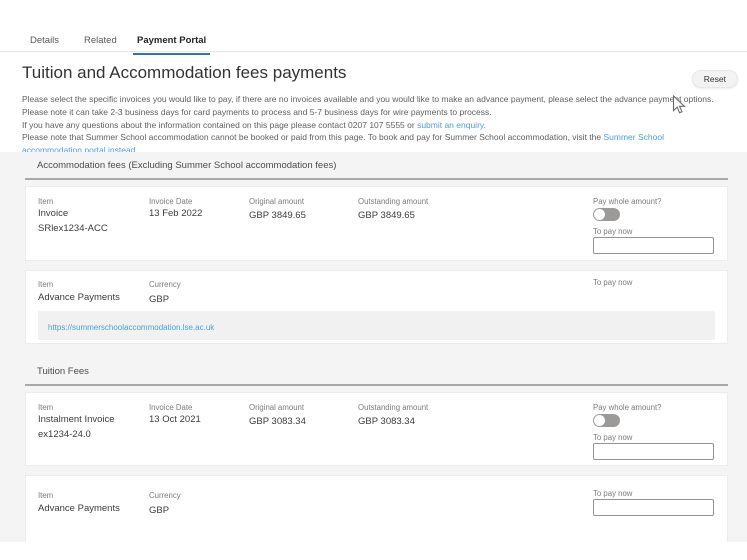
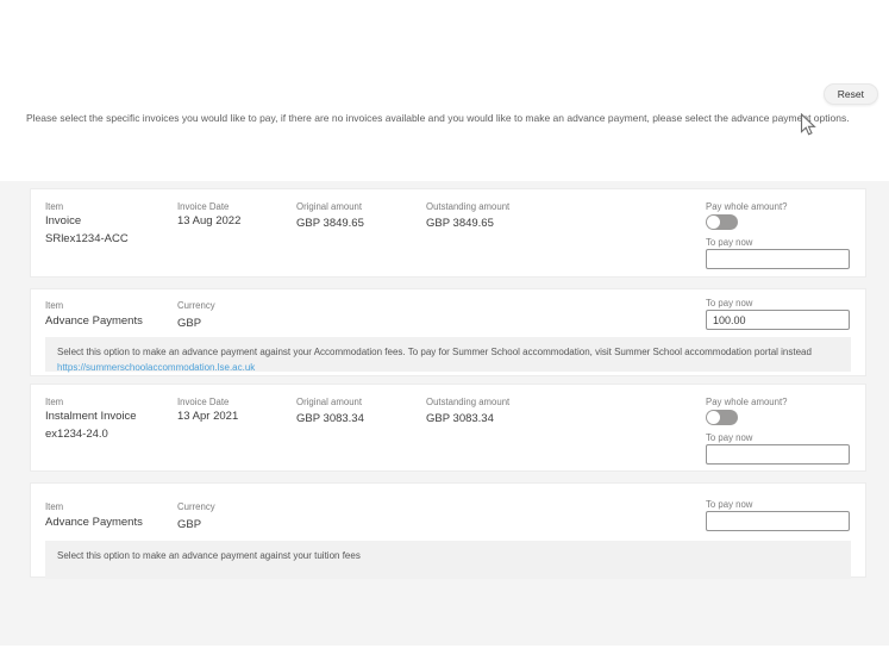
- Details
- Related
- Payment Portal
- Tuition and Accommodation fees payments
  Reset
  Please select the specific invoices you would like to pay, if there are no invoices available and you would like to make an advance payment, please select the advance paymet options.
- Please note it can take 2-3 business days for card payments to process and 5-7 business days for wire payments to process.
- If you have any questions about the information contained on this page please contact 0207 107 5555 or submit an enquiry.
- Please note that Summer School accommodation cannot be booked or paid from this page. To book and pay for Summer School accommodation, visit the Summer School accommodation portal instead.
- Accommodation fees (Excluding Summer School accommodation fees)
  Item
  Invoice Date
  Original amount
  Outstanding amount
  Pay whole amount?
  Invoice
  SRlex1234-ACC
- 13 Feb 2022
+ 13 Aug 2022
  GBP 3849.65
  GBP 3849.65
  To pay now
  Item
  Currency
  To pay now
  Advance Payments
  GBP
+ 100.00
+ Select this option to make an advance payment against your Accommodation fees. To pay for Summer School accommodation, visit Summer School accommodation portal instead
  https://summerschoolaccommodation.lse.ac.uk
- Tuition Fees
  Item
  Invoice Date
  Original amount
  Outstanding amount
  Pay whole amount?
  Instalment Invoice
  ex1234-24.0
- 13 Oct 2021
+ 13 Apr 2021
  GBP 3083.34
  GBP 3083.34
  To pay now
  Item
  Currency
  To pay now
  Advance Payments
  GBP
+ Select this option to make an advance payment against your tuition fees
